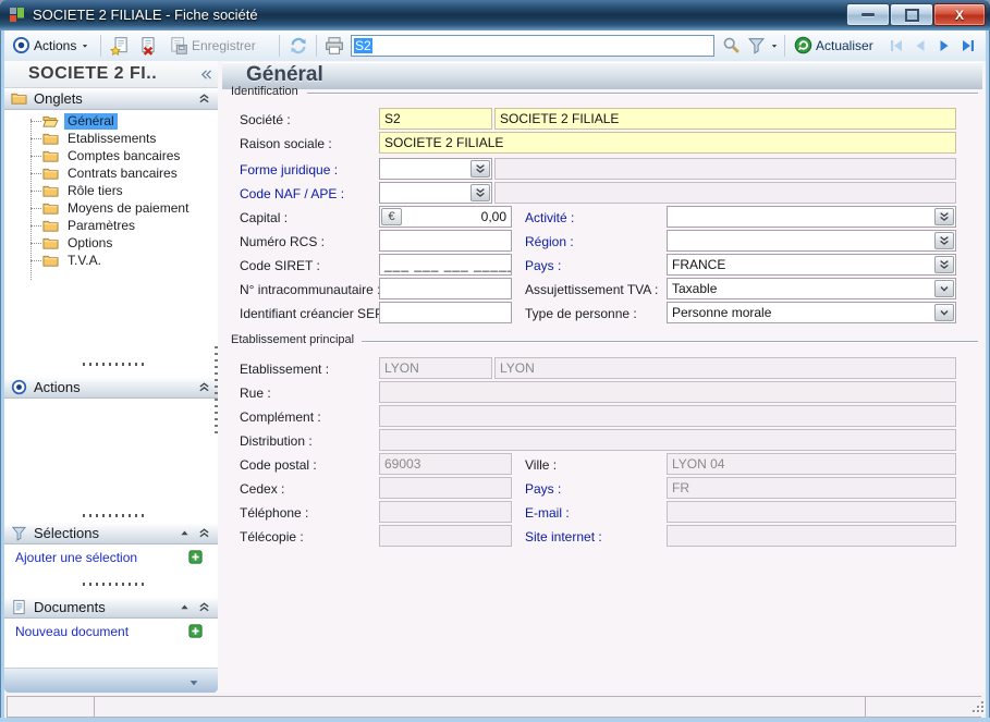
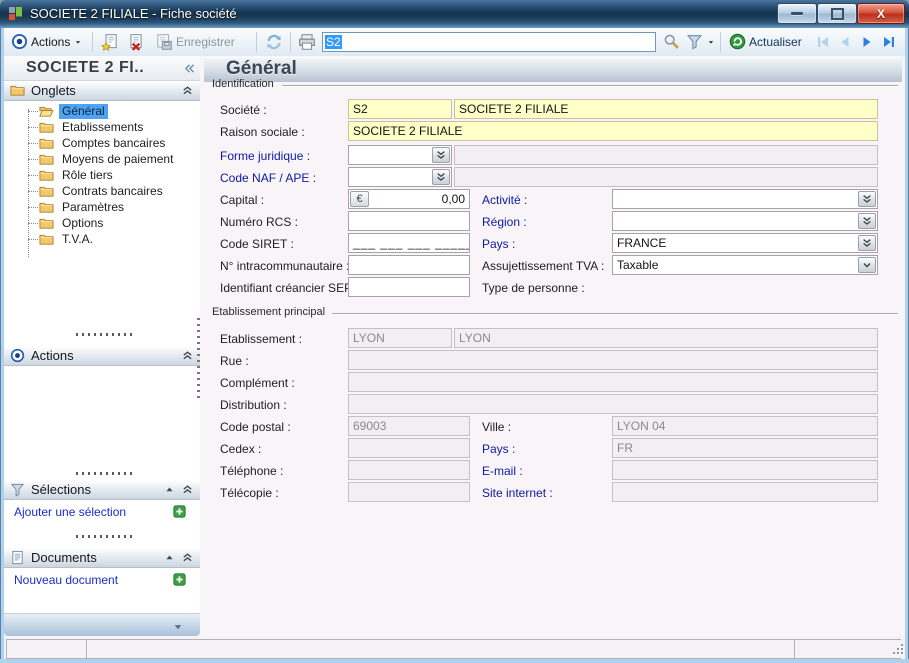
  SOCIETE 2 FILIALE - Fiche société
  X
  Actions
  Enregistrer
  S2
  Actualiser
  SOCIETE 2 FI..
  Onglets
  Général
  Etablissements
  Comptes bancaires
- Contrats bancaires
+ Moyens de paiement
  Rôle tiers
- Moyens de paiement
+ Contrats bancaires
  Paramètres
  Options
  T.V.A.
  Actions
  Sélections
  Ajouter une sélection
  Documents
  Nouveau document
  Général
  Identification
  Société :
  S2
  SOCIETE 2 FILIALE
  Raison sociale :
  SOCIETE 2 FILIALE
  Forme juridique :
  Code NAF / APE :
  Capital :
  €
  0,00
  Activité :
  Numéro RCS :
  Région :
  Code SIRET :
  ___ ___ ___ _____
  Pays :
  FRANCE
  N° intracommunautaire
  Assujettissement TVA :
  Taxable
  Identifiant créancier SE
  Type de personne :
- Personne morale
  Etablissement principal
  Etablissement :
  LYON
  LYON
  Rue :
  Complément :
  Distribution :
  Code postal :
  69003
  Ville :
  LYON 04
  Cedex :
  Pays :
  FR
  Téléphone :
  E-mail :
  Télécopie :
  Site internet :
